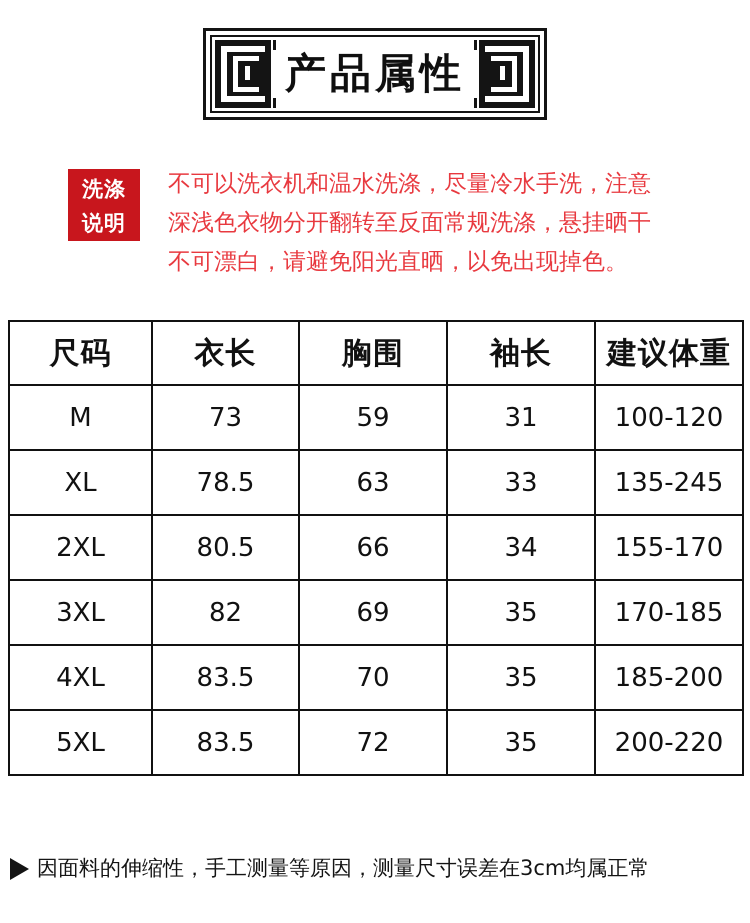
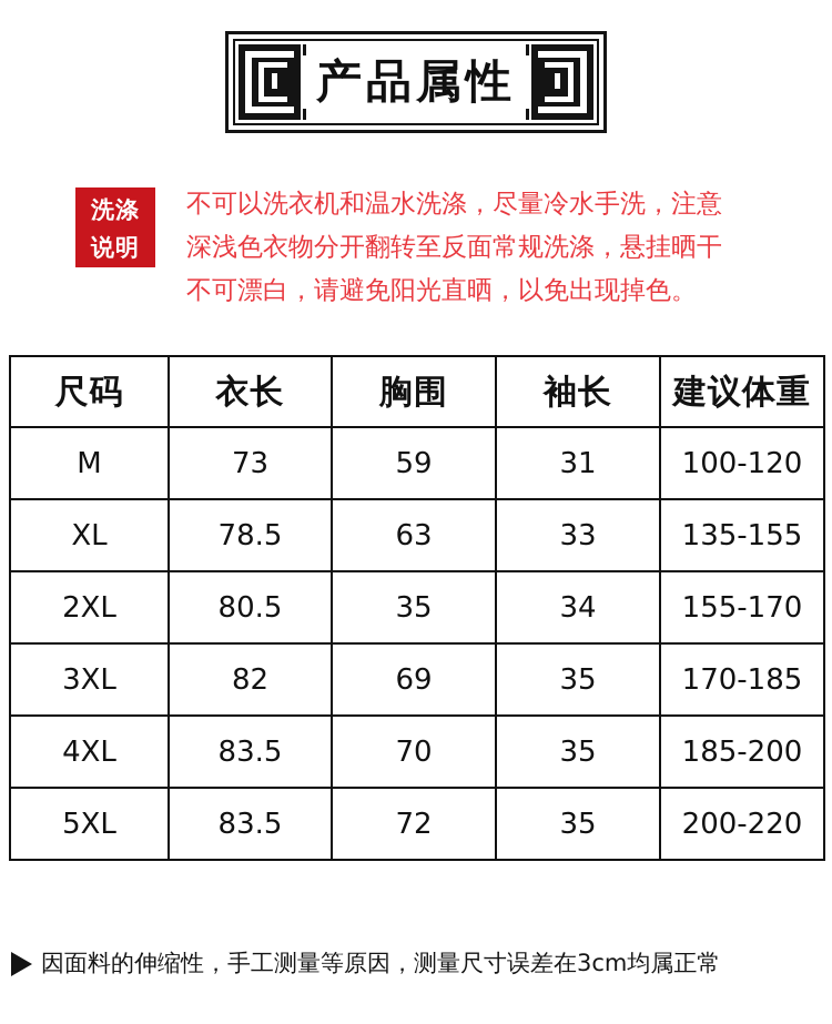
  产品属性
  洗涤
  说明
  不可以洗衣机和温水洗涤，尽量冷水手洗，注意
  深浅色衣物分开翻转至反面常规洗涤，悬挂晒干
  不可漂白，请避免阳光直晒，以免出现掉色。
  尺码	衣长	胸围	袖长	建议体重
  M	73	59	31	100-120
- XL	78.5	63	33	135-245
+ XL	78.5	63	33	135-155
- 2XL	80.5	66	34	155-170
+ 2XL	80.5	35	34	155-170
  3XL	82	69	35	170-185
  4XL	83.5	70	35	185-200
  5XL	83.5	72	35	200-220
  因面料的伸缩性，手工测量等原因，测量尺寸误差在3cm均属正常
